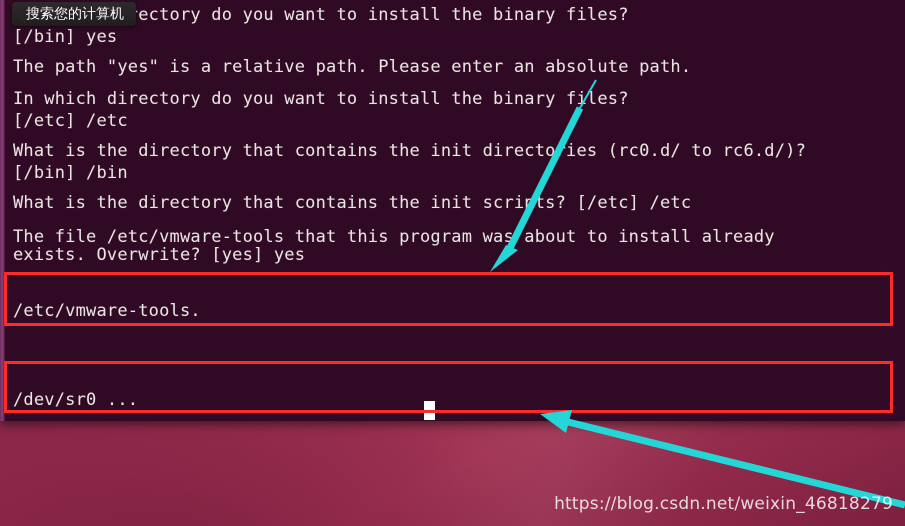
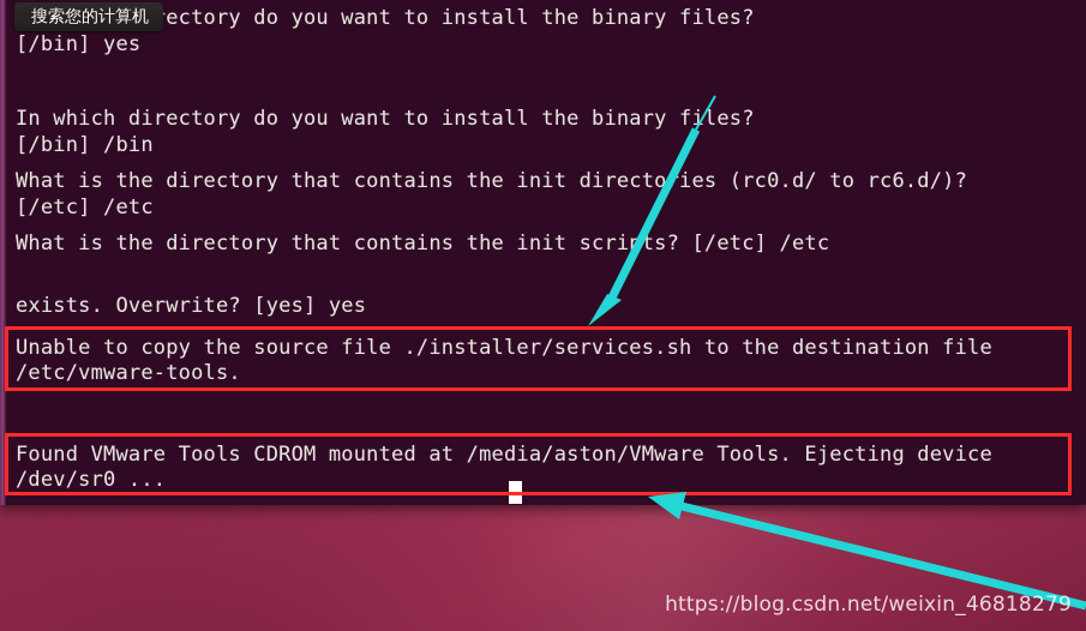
  ectory do you want to install the binary files?
  [/bin] yes
- The path "yes" is a relative path. Please enter an absolute path.
  In which directory do you want to install the binary files?
- [/etc] /etc
+ [/bin] /bin
  What is the directory that contains the init directoies (rc0.d/ to rc6.d/)?
- [/bin] /bin
+ [/etc] /etc
  What is the directory that contains the init scrits? [/etc] /etc
- The file /etc/vmware-tools that this program was about to install already
  exists. Overwrite? [yes] yes
+ Unable to copy the source file ./installer/services.sh to the destination file
  /etc/vmware-tools.
+ Found VMware Tools CDROM mounted at /media/aston/VMware Tools. Ejecting device
  /dev/sr0 ...
  搜索您的计算机
  https://blog.csdn.net/weixin_46818279
